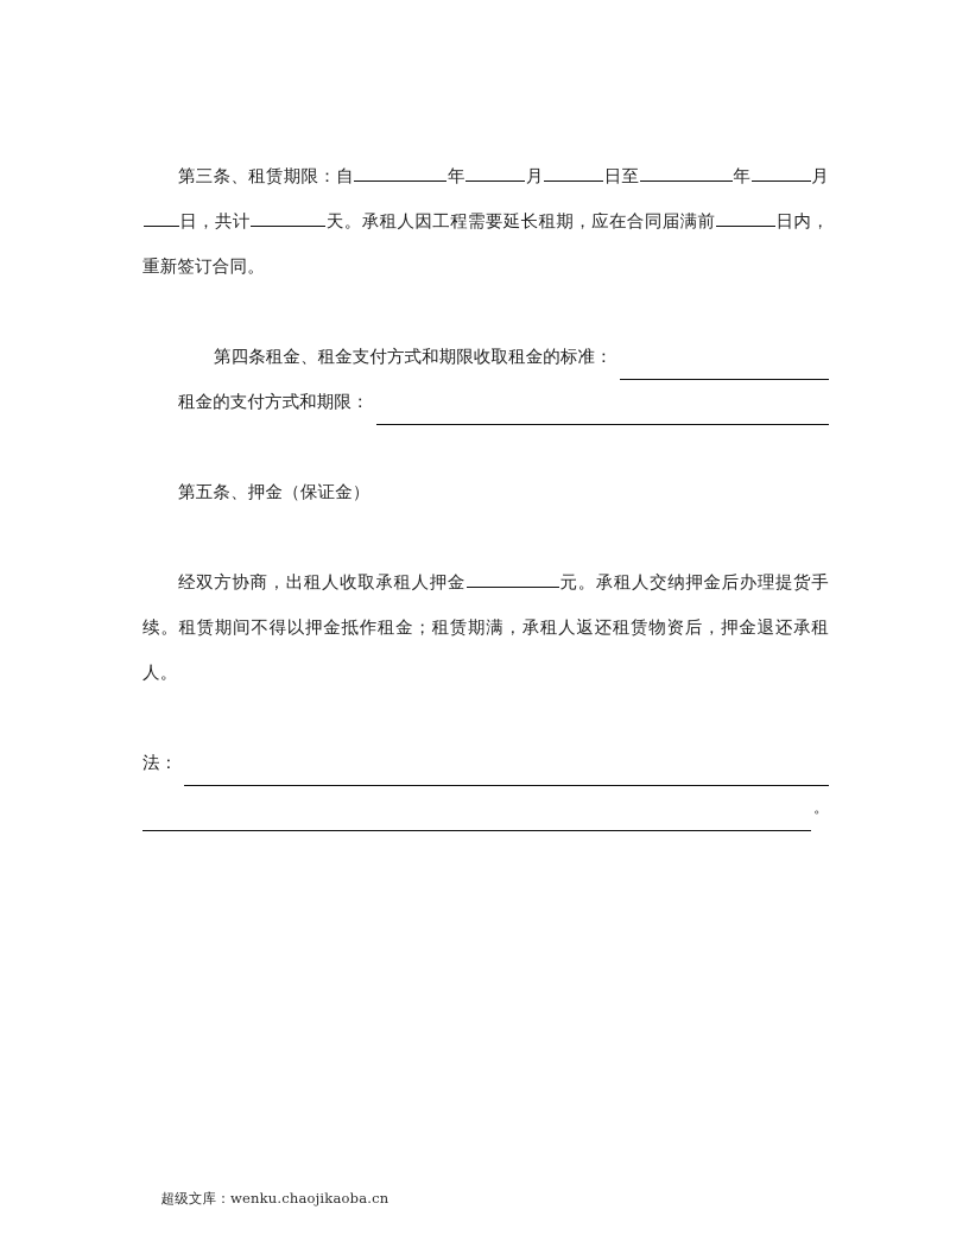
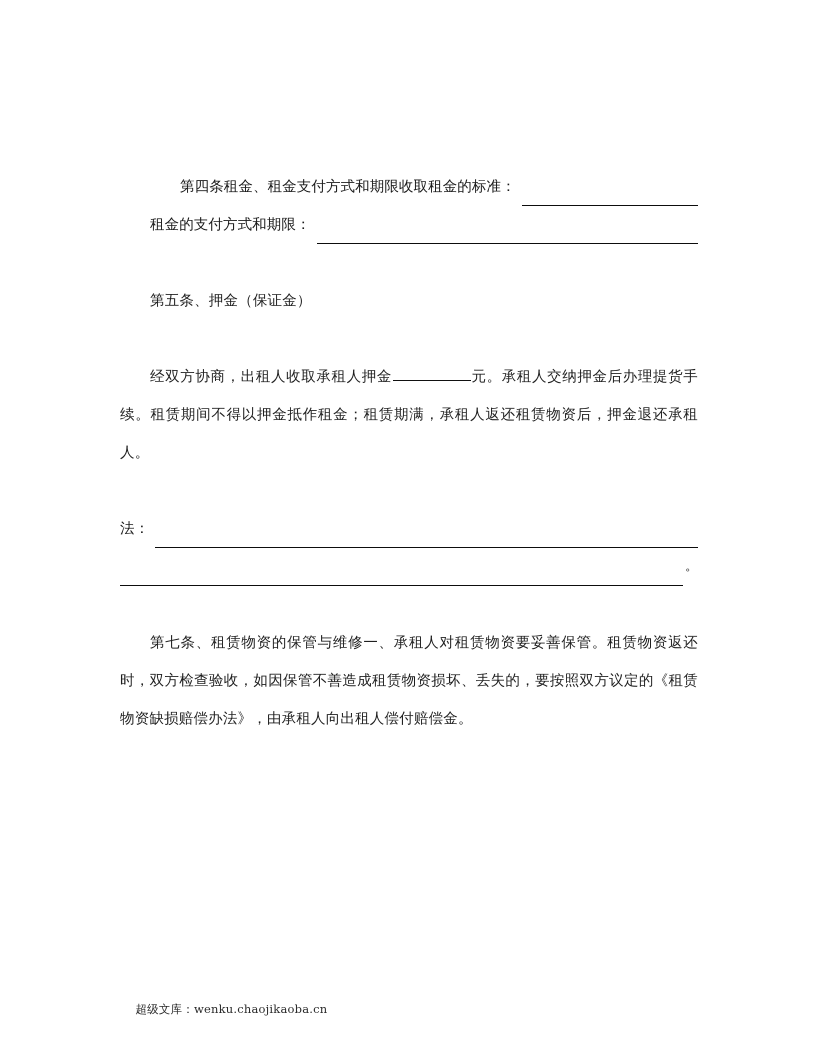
- 第三条、租赁期限：自 年 月 日至 年 月日，共计 天。承租人因工程需要延长租期，应在合同届满前 日内，重新签订合同。
  第四条租金、租金支付方式和期限收取租金的标准：
  租金的支付方式和期限：
  第五条、押金（保证金）
  经双方协商，出租人收取承租人押金 元。承租人交纳押金后办理提货手续。租赁期间不得以押金抵作租金；租赁期满，承租人返还租赁物资后，押金退还承租人。
  法：
  。
+ 第七条、租赁物资的保管与维修一、承租人对租赁物资要妥善保管。租赁物资返还时，双方检查验收，如因保管不善造成租赁物资损坏、丢失的，要按照双方议定的《租赁物资缺损赔偿办法》，由承租人向出租人偿付赔偿金。
  超级文库：wenku.chaojikaoba.cn
